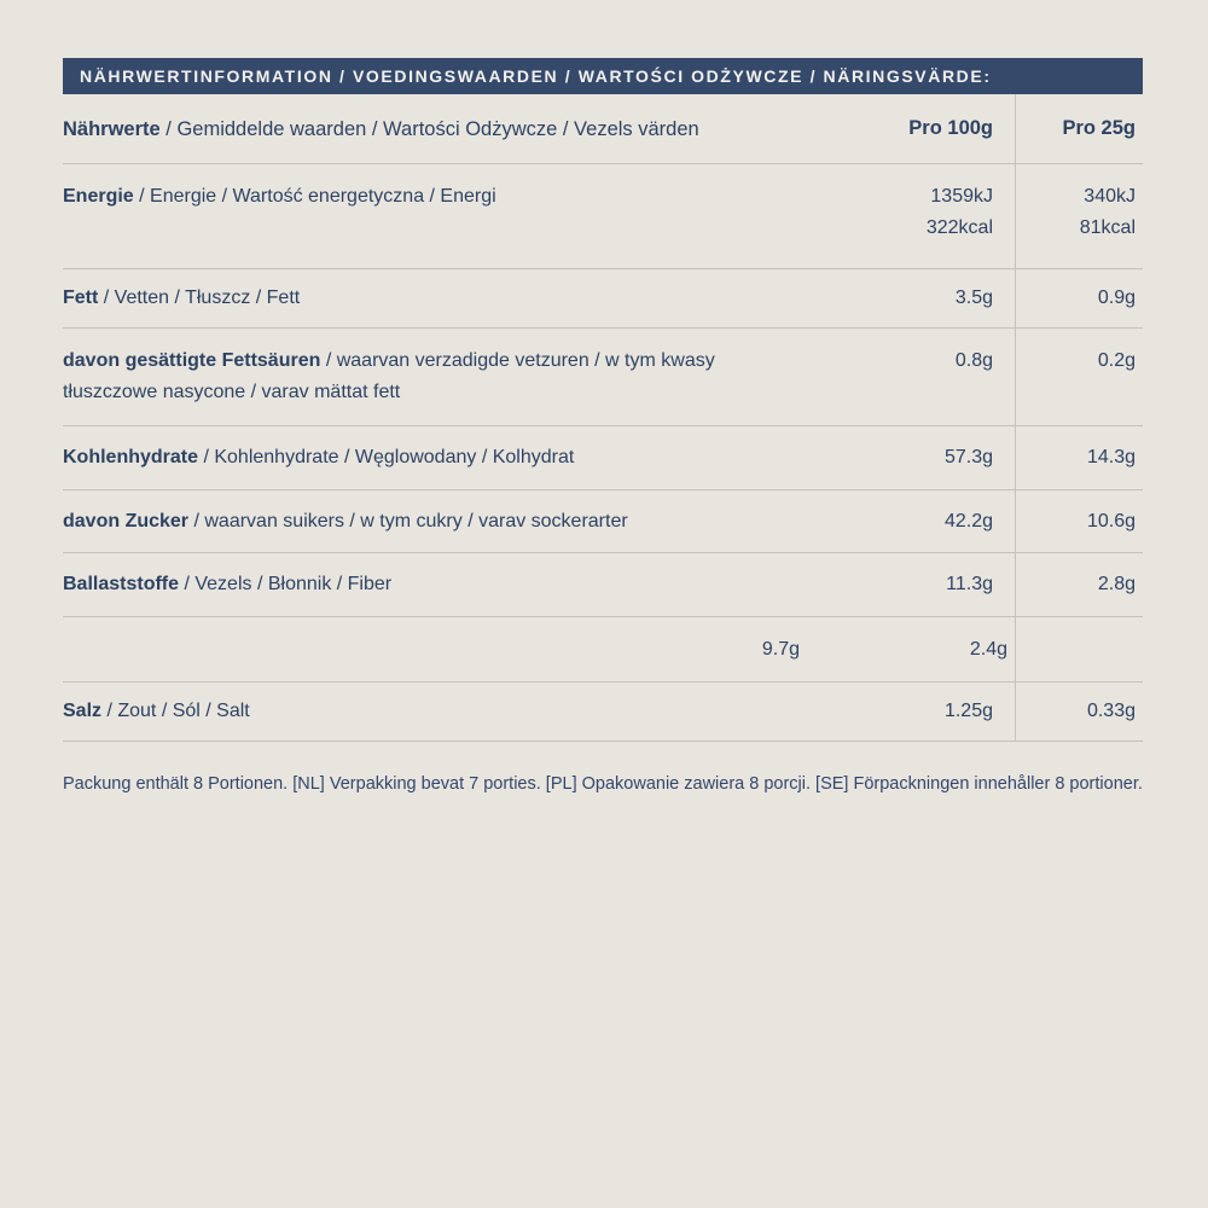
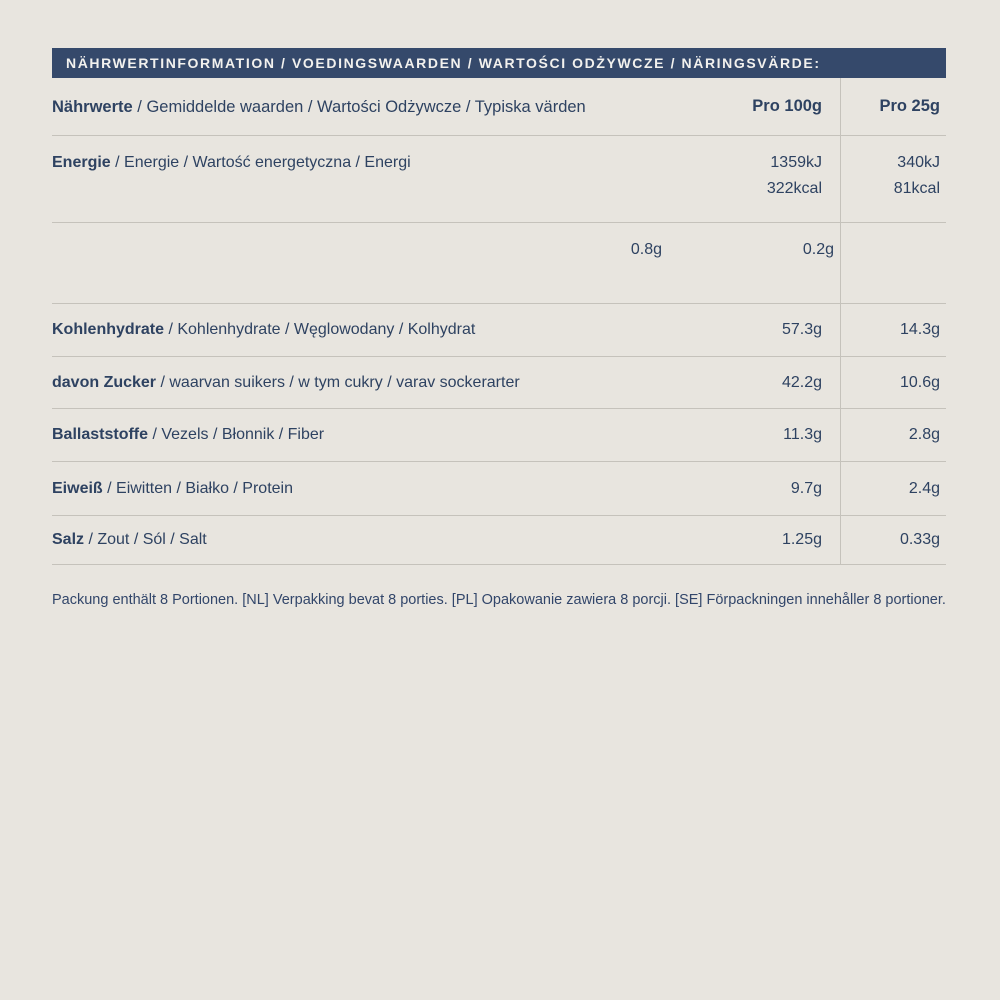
  NÄHRWERTINFORMATION / VOEDINGSWAARDEN / WARTOŚCI ODŻYWCZE / NÄRINGSVÄRDE:
- Nährwerte / Gemiddelde waarden / Wartości Odżywcze / Vezels värden
+ Nährwerte / Gemiddelde waarden / Wartości Odżywcze / Typiska värden
  Pro 100g
  Pro 25g
  Energie / Energie / Wartość energetyczna / Energi
  1359kJ
  322kcal
  340kJ
  81kcal
- Fett / Vetten / Tłuszcz / Fett
- 3.5g
- 0.9g
- davon gesättigte Fettsäuren / waarvan verzadigde vetzuren / w tym kwasy tłuszczowe nasycone / varav mättat fett
  0.8g
  0.2g
  Kohlenhydrate / Kohlenhydrate / Węglowodany / Kolhydrat
  57.3g
  14.3g
  davon Zucker / waarvan suikers / w tym cukry / varav sockerarter
  42.2g
  10.6g
  Ballaststoffe / Vezels / Błonnik / Fiber
  11.3g
  2.8g
+ Eiweiß / Eiwitten / Białko / Protein
  9.7g
  2.4g
  Salz / Zout / Sól / Salt
  1.25g
  0.33g
- Packung enthält 8 Portionen. [NL] Verpakking bevat 7 porties. [PL] Opakowanie zawiera 8 porcji. [SE] Förpackningen innehåller 8 portioner.
+ Packung enthält 8 Portionen. [NL] Verpakking bevat 8 porties. [PL] Opakowanie zawiera 8 porcji. [SE] Förpackningen innehåller 8 portioner.
